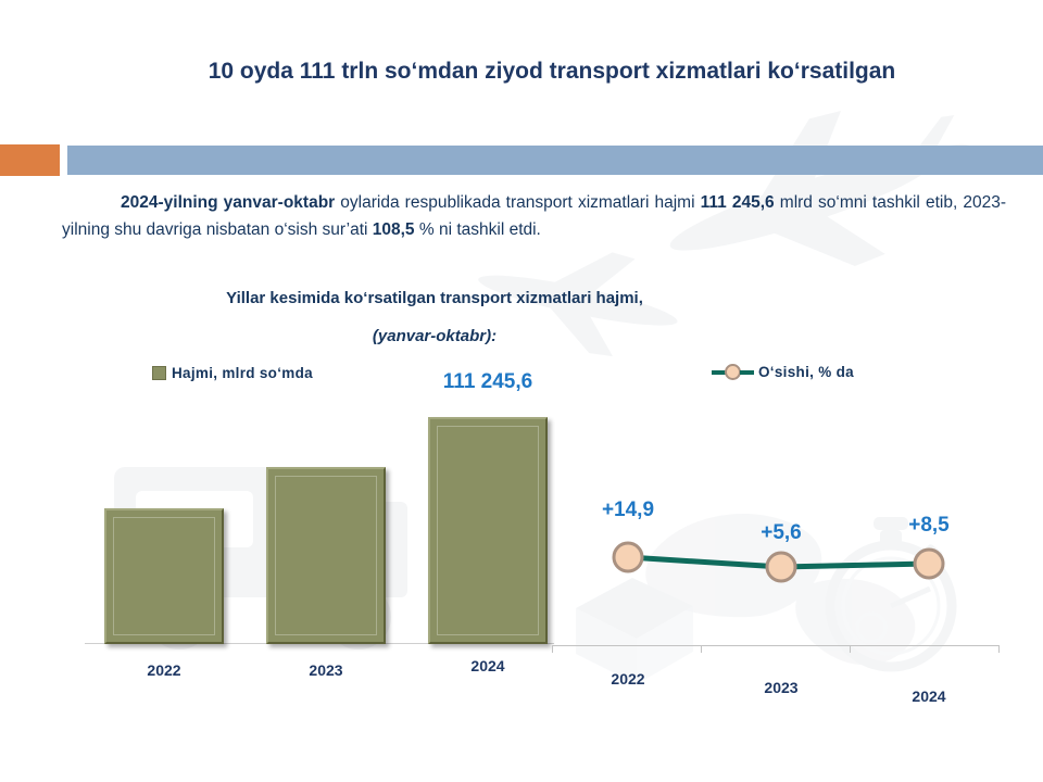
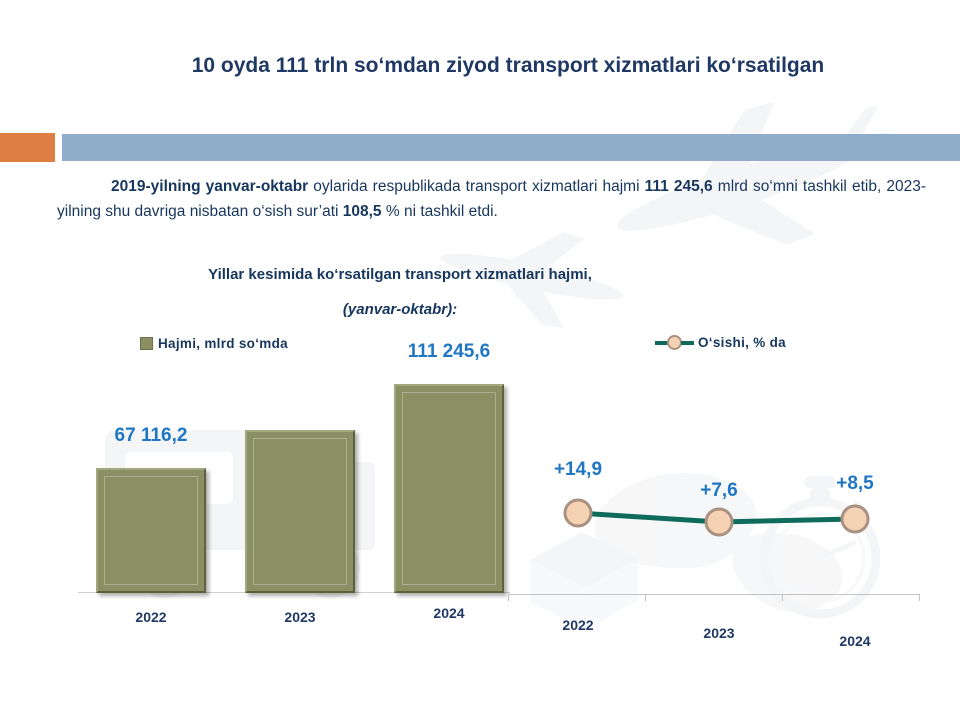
  10 oyda 111 trln so‘mdan ziyod transport xizmatlari ko‘rsatilgan
- 2024-yilning yanvar-oktabr oylarida respublikada transport xizmatlari hajmi 111 245,6 mlrd so‘mni tashkil etib, 2023-yilning shu davriga nisbatan o‘sish sur’ati 108,5 % ni tashkil etdi.
+ 2019-yilning yanvar-oktabr oylarida respublikada transport xizmatlari hajmi 111 245,6 mlrd so‘mni tashkil etib, 2023-yilning shu davriga nisbatan o‘sish sur’ati 108,5 % ni tashkil etdi.
  Yillar kesimida ko‘rsatilgan transport xizmatlari hajmi,
  (yanvar-oktabr):
  Hajmi, mlrd so‘mda
  O‘sishi, % da
+ 67 116,2
  2022
  2023
  111 245,6
  2024
  +14,9
- +5,6
+ +7,6
  +8,5
  2022
  2023
  2024
